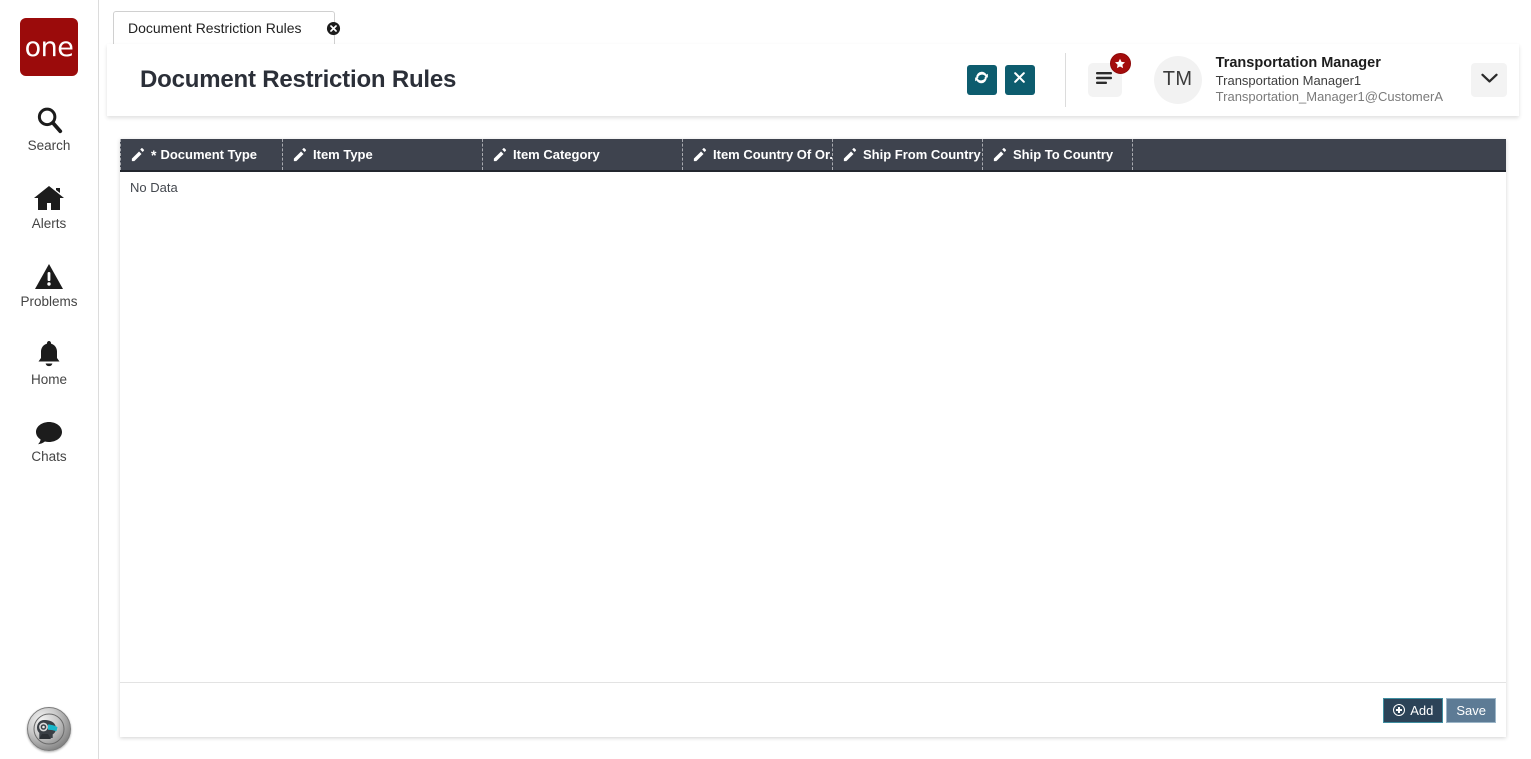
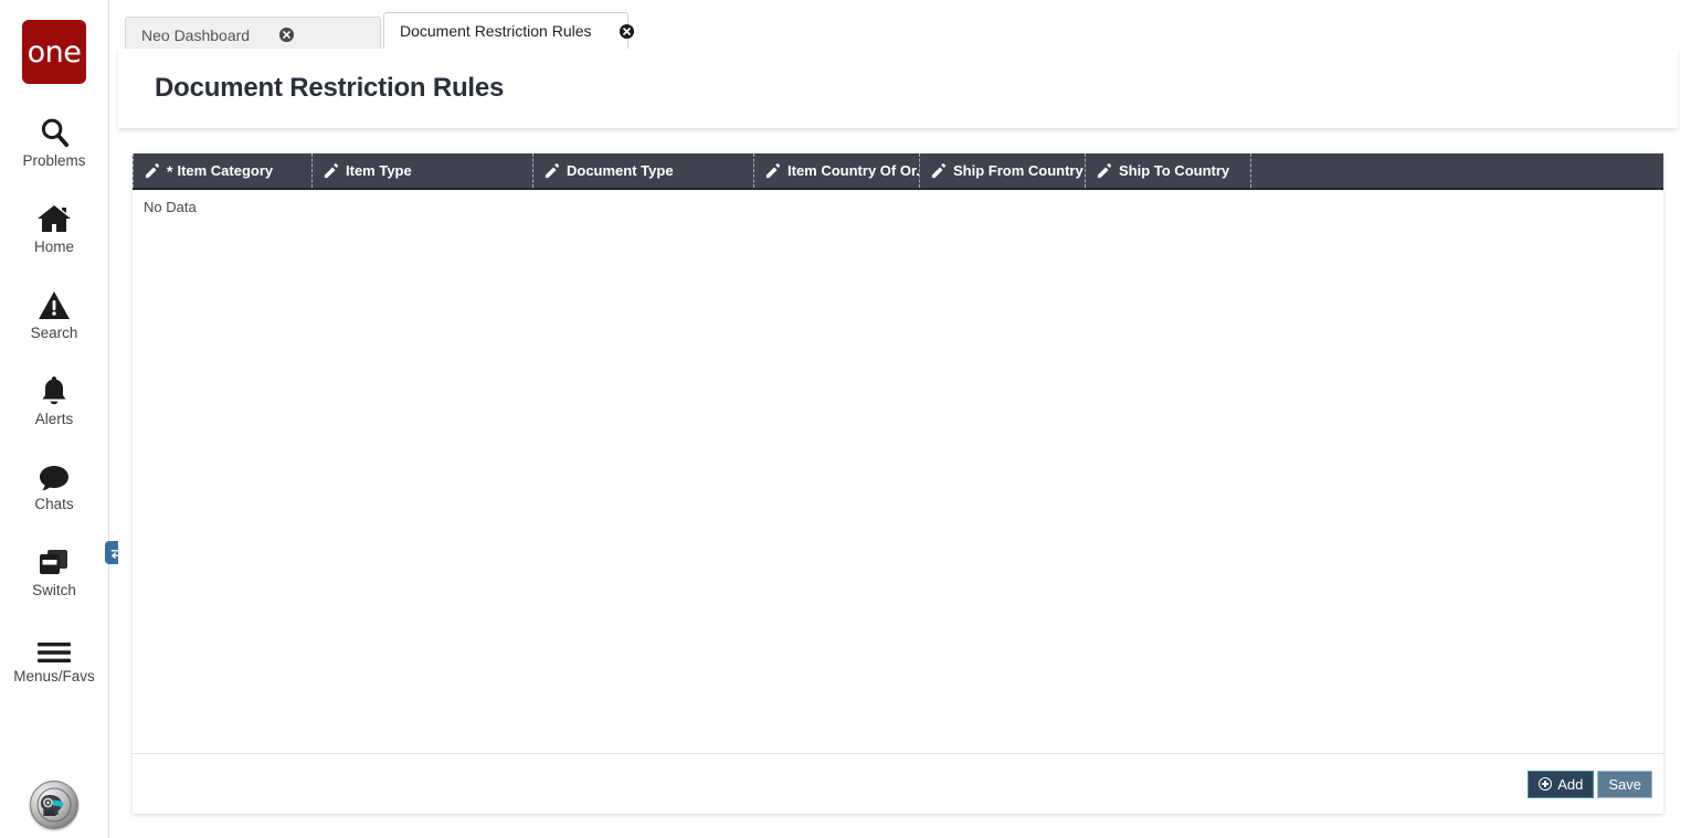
  one
- Search
+ Problems
- Alerts
+ Home
- Problems
+ Search
- Home
+ Alerts
  Chats
+ Switch
+ Menus/Favs
+ Neo Dashboard
  Document Restriction Rules
  Document Restriction Rules
- TM
- Transportation Manager
- Transportation Manager1
- Transportation_Manager1@CustomerA
  *
- Document Type
+ Item Category
  Item Type
- Item Category
+ Document Type
  Item Country Of Or.
  Ship From Country
  Ship To Country
  No Data
  Add
  Save
